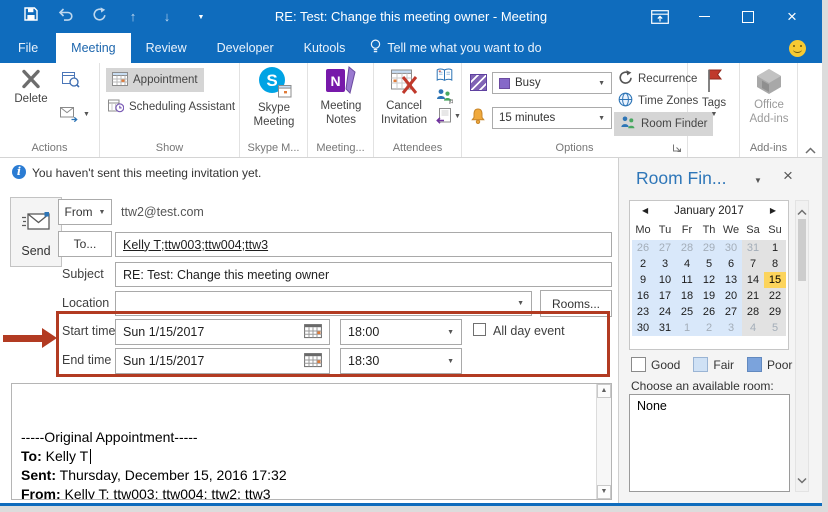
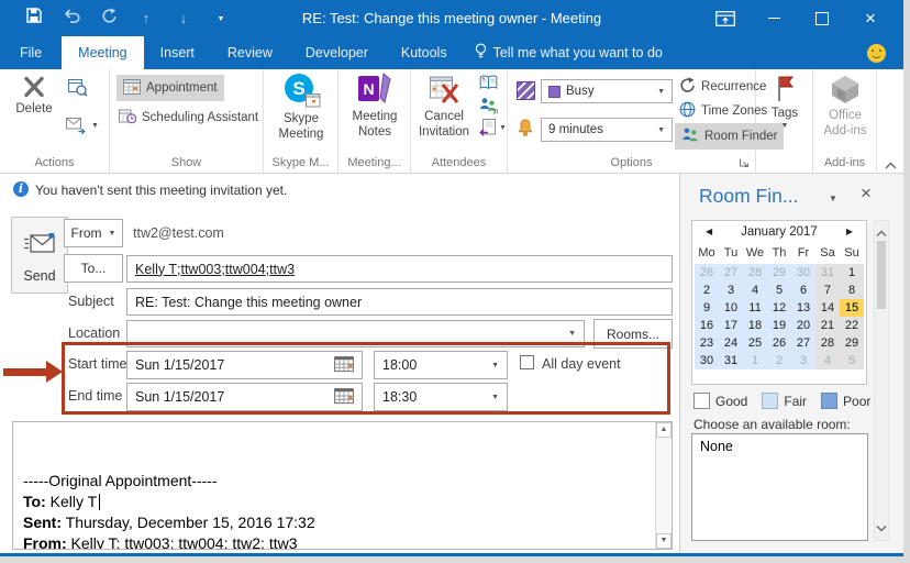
  ↑
  ↓
  RE: Test: Change this meeting owner - Meeting
  ×
  File
  Meeting
+ Insert
  Review
  Developer
  Kutools
  Tell me what you want to do
  Delete
  Actions
  Appointment
  Scheduling Assistant
  Show
  S
  Skype
  Meeting
  Skype M...
  N
  Meeting
  Notes
  Meeting...
  Cancel
  Invitation
  Attendees
  Busy
- 15 minutes
+ 9 minutes
  Recurrence
  Time Zones
  Room Finder
  Options
  Tags
  Office
  Add-ins
  Add-ins
  i
  You haven't sent this meeting invitation yet.
  Send
  From
  ttw2@test.com
  To...
  Kelly T
  ;
  ttw003
  ;
  ttw004
  ;
  ttw3
  Subject
  RE: Test: Change this meeting owner
  Location
  Rooms...
  Start time
  Sun 1/15/2017
  18:00
  All day event
  End time
  Sun 1/15/2017
  18:30
  -----Original Appointment-----
  To: Kelly T
  Sent: Thursday, December 15, 2016 17:32
  From: Kelly T; ttw003; ttw004; ttw2; ttw3
  Room Fin...
  ▼
  ×
  ◀
  January 2017
  ▶
  Mo
  Tu
- Fr
+ We
  Th
- We
+ Fr
  Sa
  Su
  26
  27
  28
  29
  30
  31
  1
  2
  3
  4
  5
  6
  7
  8
  9
  10
  11
  12
  13
  14
  15
  16
  17
  18
  19
  20
  21
  22
  23
  24
  25
  26
  27
  28
  29
  30
  31
  1
  2
  3
  4
  5
  Good
  Fair
  Poor
  Choose an available room:
  None
